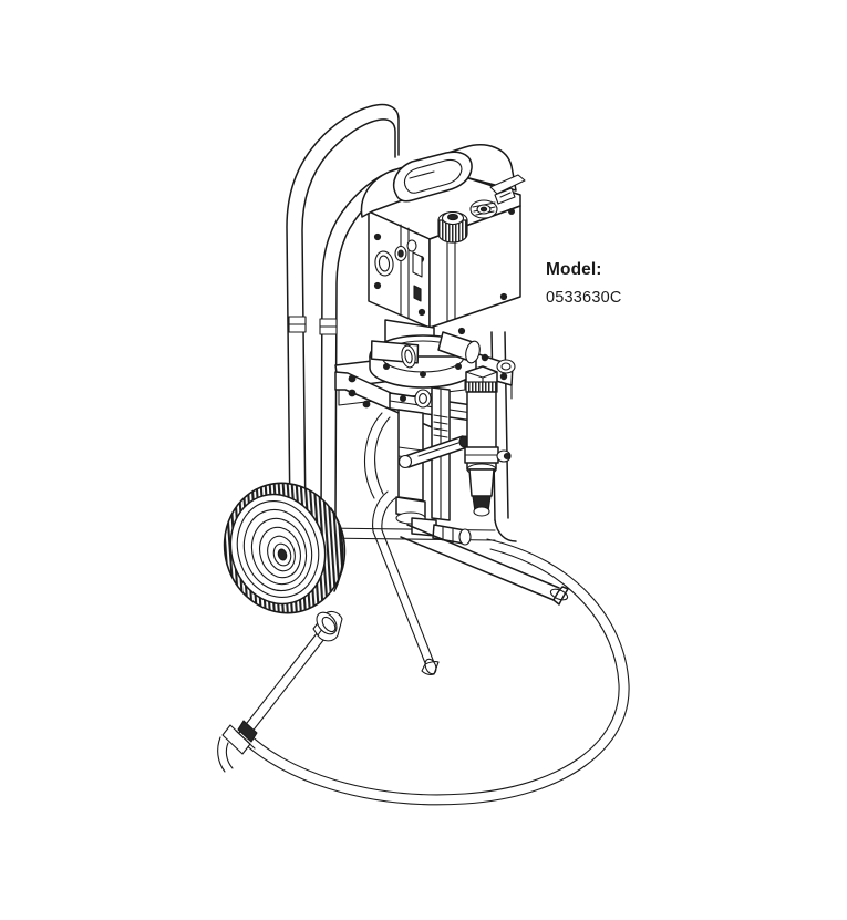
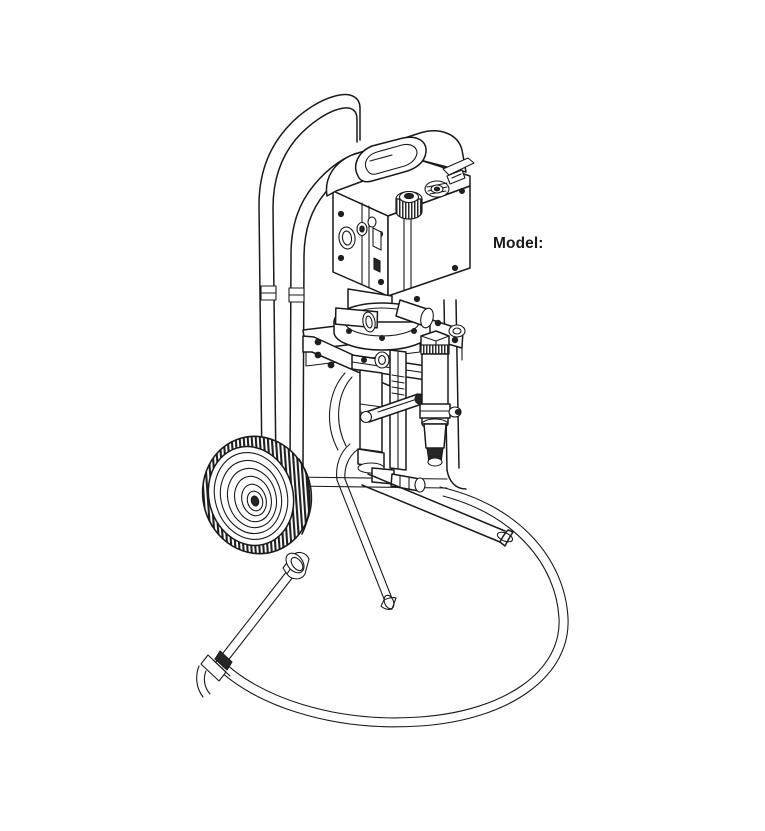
  Model:
- 0533630C
